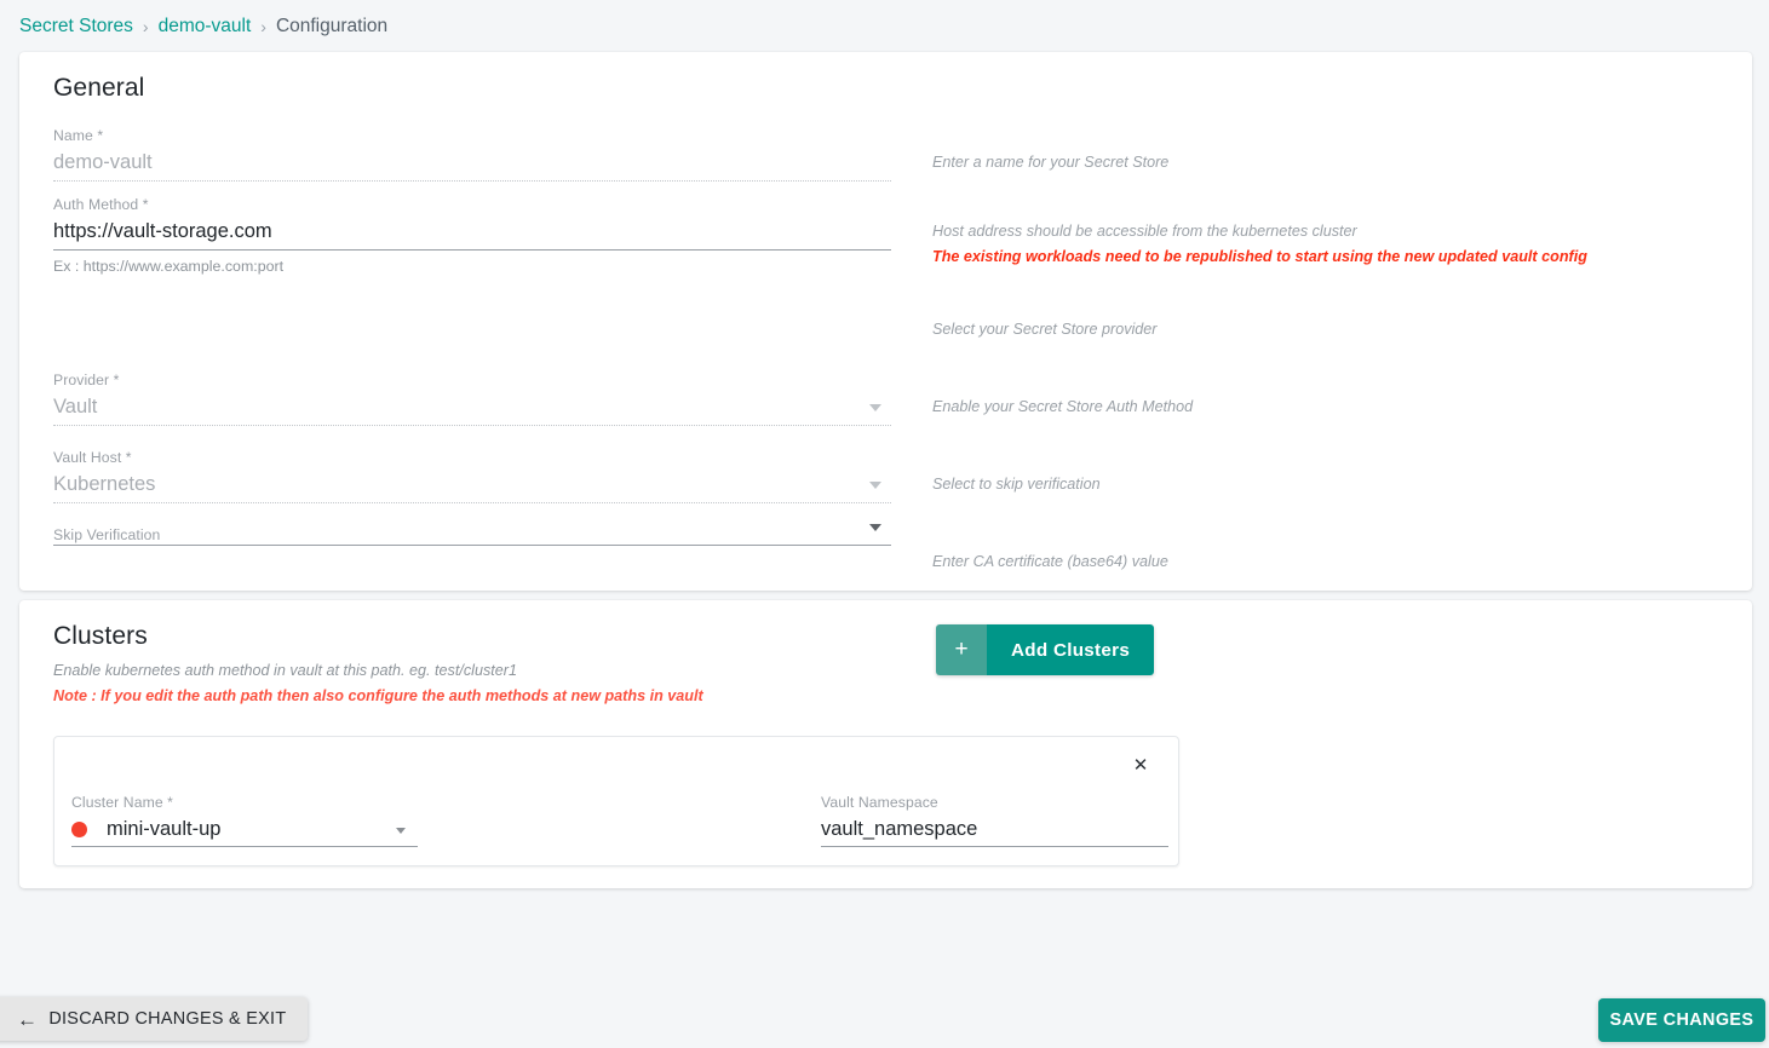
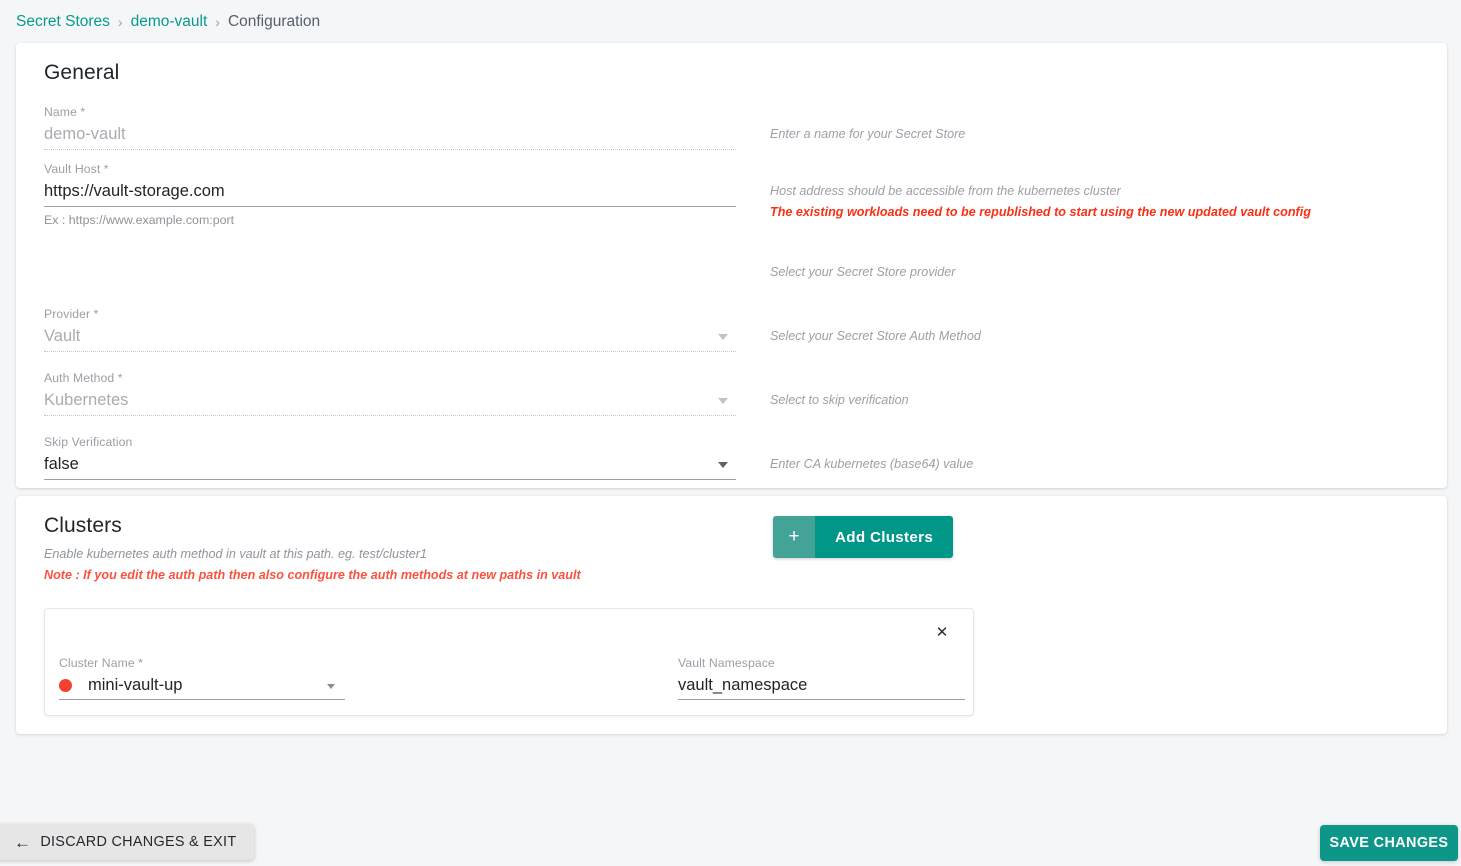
  Secret Stores
  ›
  demo-vault
  ›
  Configuration
  General
  Name *
  demo-vault
- Auth Method *
+ Vault Host *
  https://vault-storage.com
  Ex : https://www.example.com:port
  Provider *
  Vault
- Vault Host *
+ Auth Method *
  Kubernetes
  Skip Verification
+ false
  Enter a name for your Secret Store
  Host address should be accessible from the kubernetes cluster
  The existing workloads need to be republished to start using the new updated vault config
  Select your Secret Store provider
- Enable your Secret Store Auth Method
+ Select your Secret Store Auth Method
  Select to skip verification
- Enter CA certificate (base64) value
+ Enter CA kubernetes (base64) value
  Clusters
  Enable kubernetes auth method in vault at this path. eg. test/cluster1
  Note : If you edit the auth path then also configure the auth methods at new paths in vault
  +
  Add Clusters
  ✕
  Cluster Name *
  mini-vault-up
  Vault Namespace
  vault_namespace
  ←
  DISCARD CHANGES & EXIT
  SAVE CHANGES
